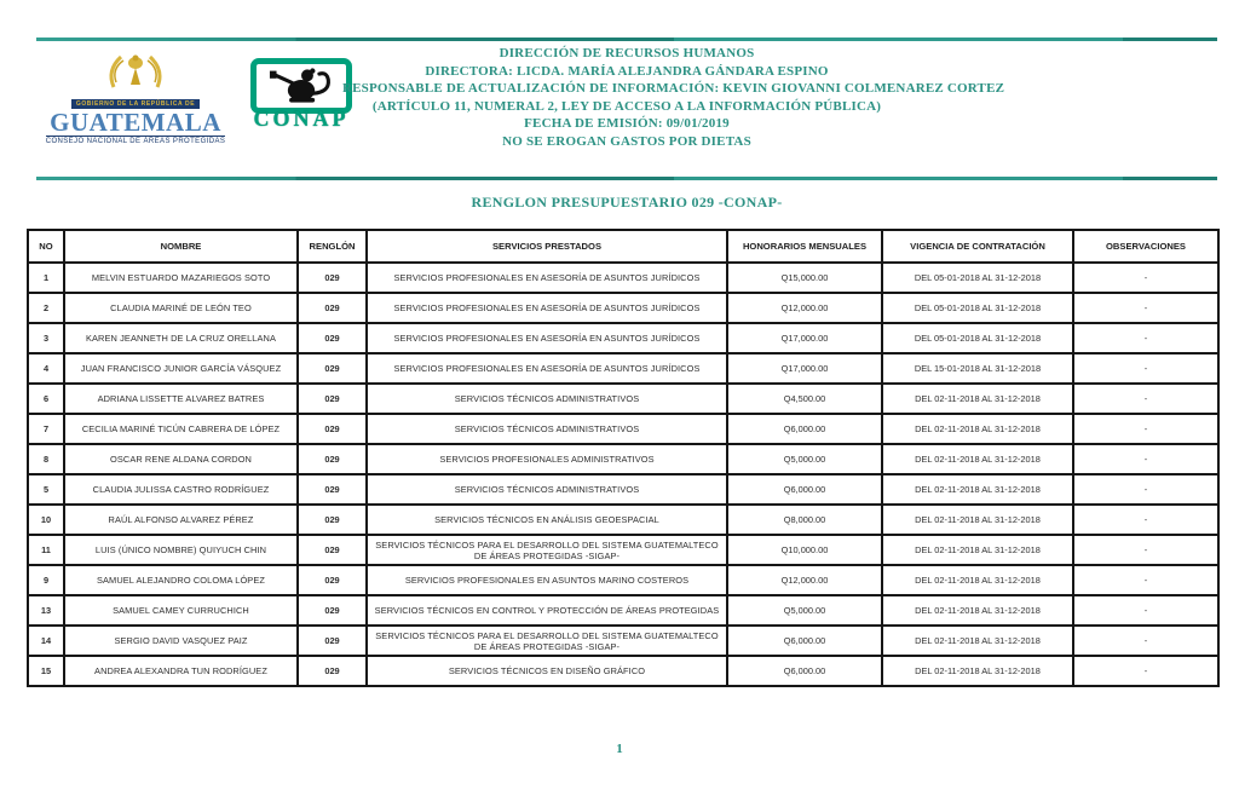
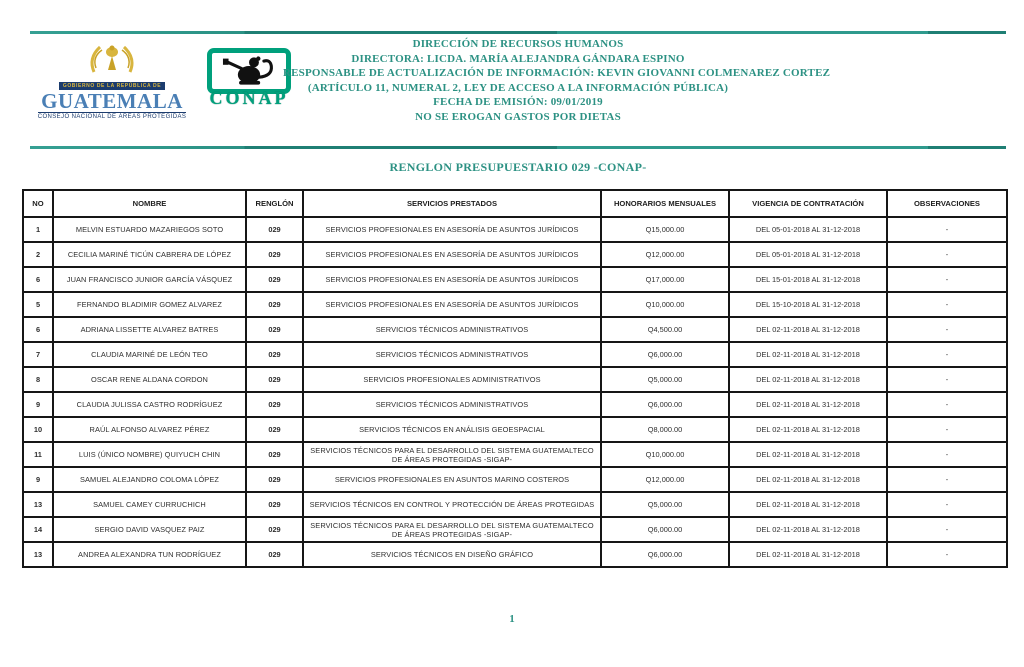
  GUATEMALA
  CONAP
  DIRECCIÓN DE RECURSOS HUMANOS
  DIRECTORA: LICDA. MARÍA ALEJANDRA GÁNDARA ESPINO
  RESPONSABLE DE ACTUALIZACIÓN DE INFORMACIÓN: KEVIN GIOVANNI COLMENAREZ CORTEZ
  (ARTÍCULO 11, NUMERAL 2, LEY DE ACCESO A LA INFORMACIÓN PÚBLICA)
  FECHA DE EMISIÓN: 09/01/2019
  NO SE EROGAN GASTOS POR DIETAS
  RENGLON PRESUPUESTARIO 029 -CONAP-
  NO	NOMBRE	RENGLÓN	SERVICIOS PRESTADOS	HONORARIOS MENSUALES	VIGENCIA DE CONTRATACIÓN	OBSERVACIONES
  1	MELVIN ESTUARDO MAZARIEGOS SOTO	029	SERVICIOS PROFESIONALES EN ASESORÍA DE ASUNTOS JURÍDICOS	Q15,000.00	DEL 05-01-2018 AL 31-12-2018	-
- 2	CLAUDIA MARINÉ DE LEÓN TEO	029	SERVICIOS PROFESIONALES EN ASESORÍA DE ASUNTOS JURÍDICOS	Q12,000.00	DEL 05-01-2018 AL 31-12-2018	-
+ 2	CECILIA MARINÉ TICÚN CABRERA DE LÓPEZ	029	SERVICIOS PROFESIONALES EN ASESORÍA DE ASUNTOS JURÍDICOS	Q12,000.00	DEL 05-01-2018 AL 31-12-2018	-
- 3	KAREN JEANNETH DE LA CRUZ ORELLANA	029	SERVICIOS PROFESIONALES EN ASESORÍA EN ASUNTOS JURÍDICOS	Q17,000.00	DEL 05-01-2018 AL 31-12-2018	-
- 4	JUAN FRANCISCO JUNIOR GARCÍA VÁSQUEZ	029	SERVICIOS PROFESIONALES EN ASESORÍA DE ASUNTOS JURÍDICOS	Q17,000.00	DEL 15-01-2018 AL 31-12-2018	-
+ 6	JUAN FRANCISCO JUNIOR GARCÍA VÁSQUEZ	029	SERVICIOS PROFESIONALES EN ASESORÍA DE ASUNTOS JURÍDICOS	Q17,000.00	DEL 15-01-2018 AL 31-12-2018	-
+ 5	FERNANDO BLADIMIR GOMEZ ALVAREZ	029	SERVICIOS PROFESIONALES EN ASESORÍA DE ASUNTOS JURÍDICOS	Q10,000.00	DEL 15-10-2018 AL 31-12-2018	-
  6	ADRIANA LISSETTE ALVAREZ BATRES	029	SERVICIOS TÉCNICOS ADMINISTRATIVOS	Q4,500.00	DEL 02-11-2018 AL 31-12-2018	-
- 7	CECILIA MARINÉ TICÚN CABRERA DE LÓPEZ	029	SERVICIOS TÉCNICOS ADMINISTRATIVOS	Q6,000.00	DEL 02-11-2018 AL 31-12-2018	-
+ 7	CLAUDIA MARINÉ DE LEÓN TEO	029	SERVICIOS TÉCNICOS ADMINISTRATIVOS	Q6,000.00	DEL 02-11-2018 AL 31-12-2018	-
  8	OSCAR RENE ALDANA CORDON	029	SERVICIOS PROFESIONALES ADMINISTRATIVOS	Q5,000.00	DEL 02-11-2018 AL 31-12-2018	-
- 5	CLAUDIA JULISSA CASTRO RODRÍGUEZ	029	SERVICIOS TÉCNICOS ADMINISTRATIVOS	Q6,000.00	DEL 02-11-2018 AL 31-12-2018	-
+ 9	CLAUDIA JULISSA CASTRO RODRÍGUEZ	029	SERVICIOS TÉCNICOS ADMINISTRATIVOS	Q6,000.00	DEL 02-11-2018 AL 31-12-2018	-
  10	RAÚL ALFONSO ALVAREZ PÉREZ	029	SERVICIOS TÉCNICOS EN ANÁLISIS GEOESPACIAL	Q8,000.00	DEL 02-11-2018 AL 31-12-2018	-
  11	LUIS (ÚNICO NOMBRE) QUIYUCH CHIN	029	SERVICIOS TÉCNICOS PARA EL DESARROLLO DEL SISTEMA GUATEMALTECO DE ÁREAS PROTEGIDAS -SIGAP-	Q10,000.00	DEL 02-11-2018 AL 31-12-2018	-
  9	SAMUEL ALEJANDRO COLOMA LÓPEZ	029	SERVICIOS PROFESIONALES EN ASUNTOS MARINO COSTEROS	Q12,000.00	DEL 02-11-2018 AL 31-12-2018	-
  13	SAMUEL CAMEY CURRUCHICH	029	SERVICIOS TÉCNICOS EN CONTROL Y PROTECCIÓN DE ÁREAS PROTEGIDAS	Q5,000.00	DEL 02-11-2018 AL 31-12-2018	-
  14	SERGIO DAVID VASQUEZ PAIZ	029	SERVICIOS TÉCNICOS PARA EL DESARROLLO DEL SISTEMA GUATEMALTECO DE ÁREAS PROTEGIDAS -SIGAP-	Q6,000.00	DEL 02-11-2018 AL 31-12-2018	-
- 15	ANDREA ALEXANDRA TUN RODRÍGUEZ	029	SERVICIOS TÉCNICOS EN DISEÑO GRÁFICO	Q6,000.00	DEL 02-11-2018 AL 31-12-2018	-
+ 13	ANDREA ALEXANDRA TUN RODRÍGUEZ	029	SERVICIOS TÉCNICOS EN DISEÑO GRÁFICO	Q6,000.00	DEL 02-11-2018 AL 31-12-2018	-
  1
